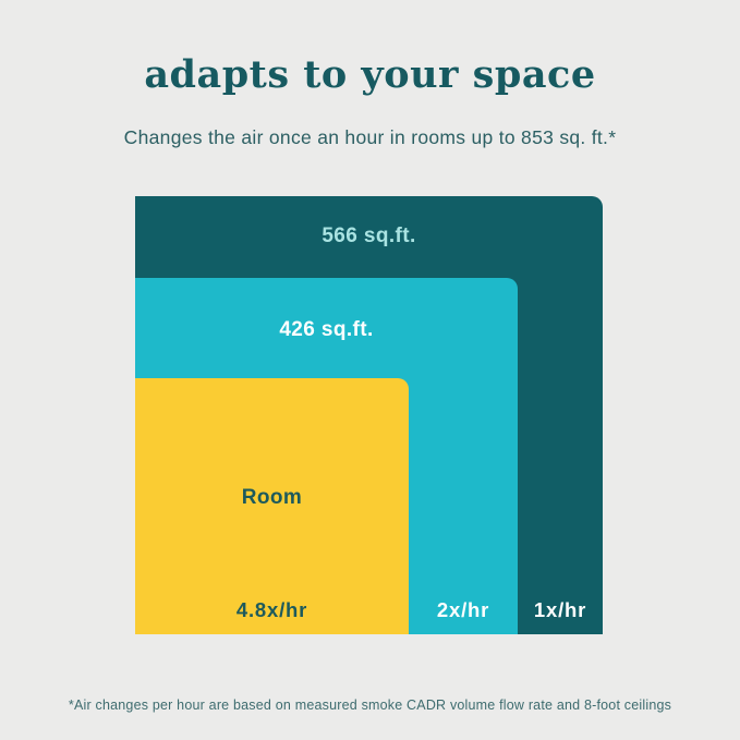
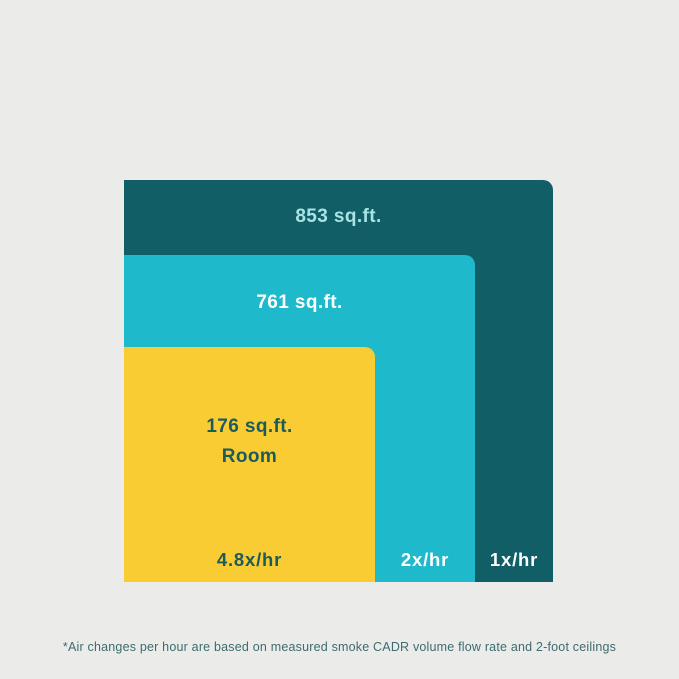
- adapts to your space
- Changes the air once an hour in rooms up to 853 sq. ft.*
- 566 sq.ft.
+ 853 sq.ft.
- 426 sq.ft.
+ 761 sq.ft.
+ 176 sq.ft.
  Room
  4.8x/hr
  2x/hr
  1x/hr
- *Air changes per hour are based on measured smoke CADR volume flow rate and 8-foot ceilings
+ *Air changes per hour are based on measured smoke CADR volume flow rate and 2-foot ceilings
